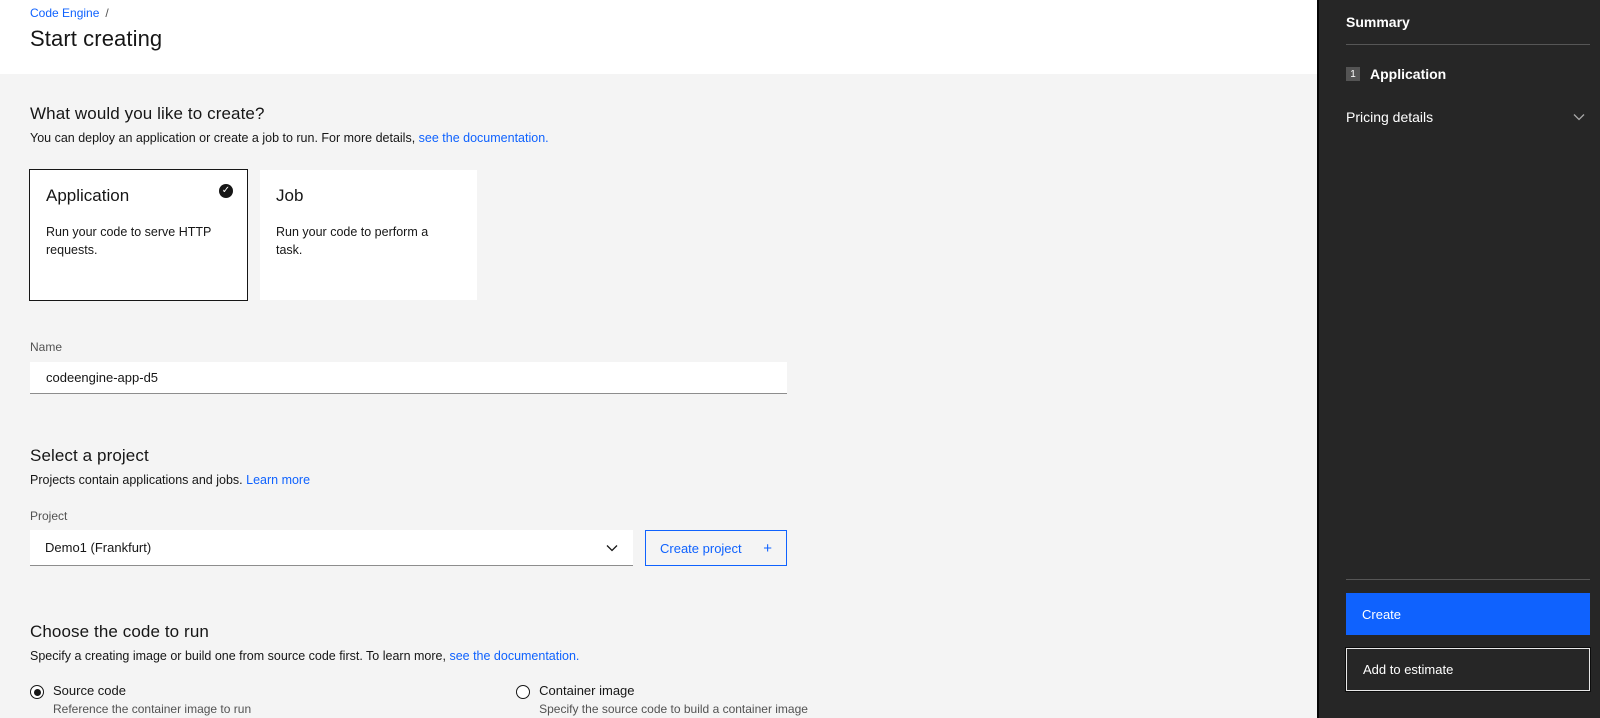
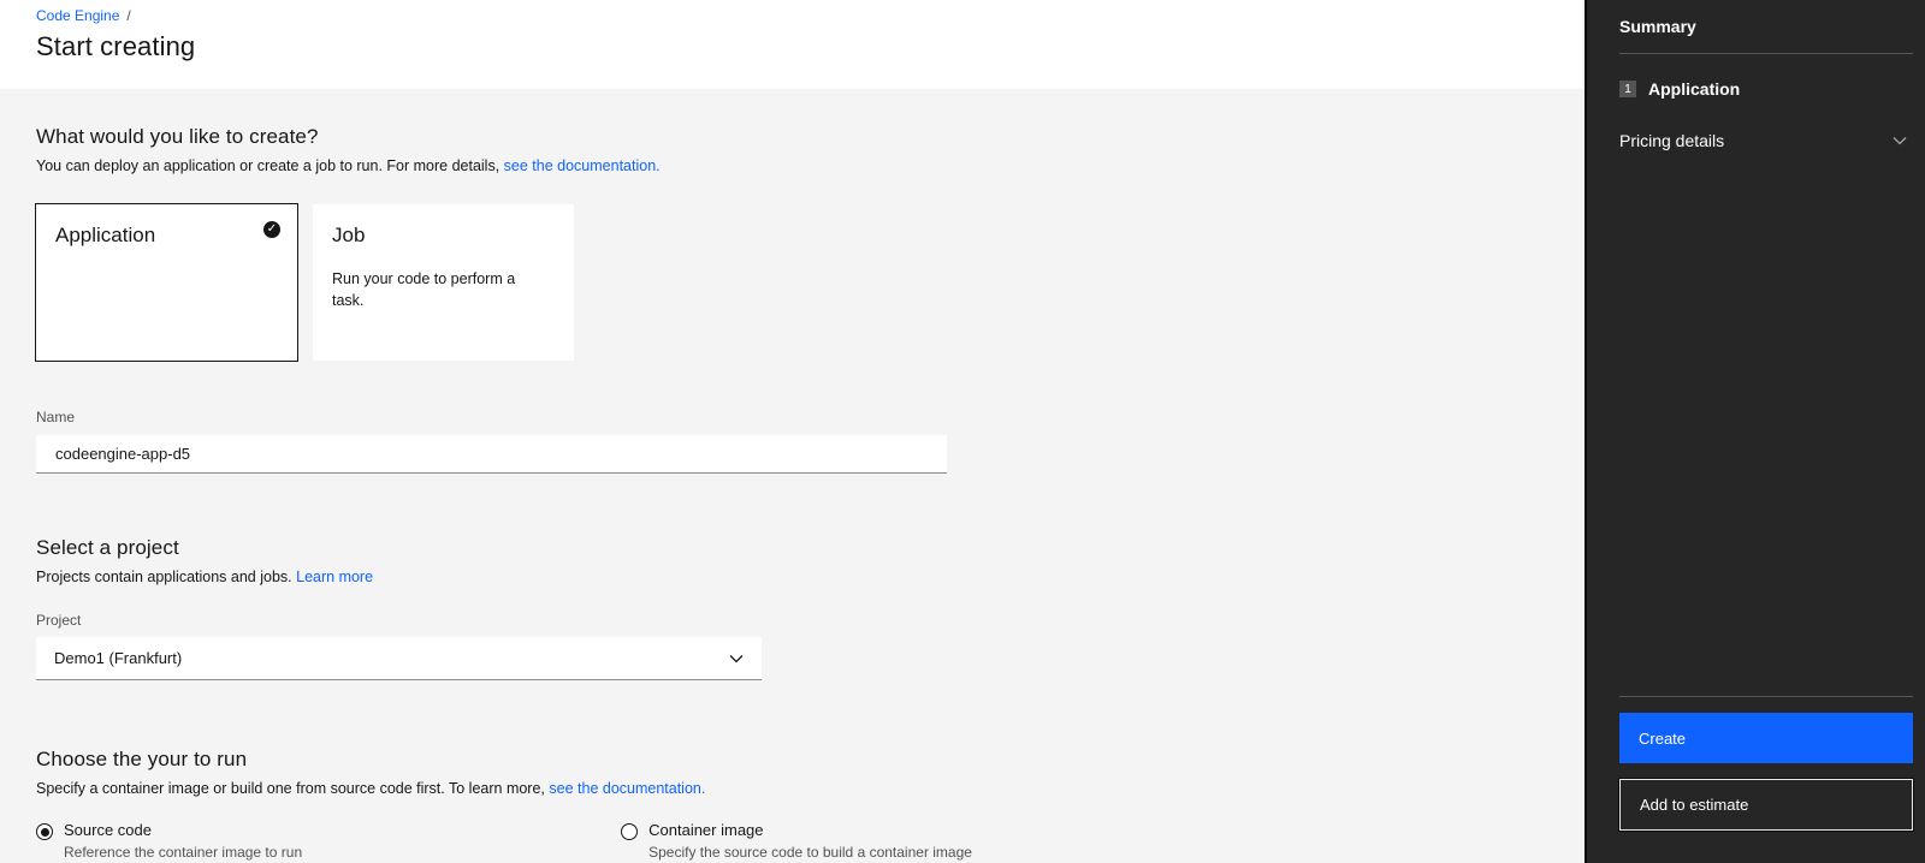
  Code Engine /
  Start creating
  What would you like to create?
  You can deploy an application or create a job to run. For more details, see the documentation.
  Application
  ✓
- Run your code to serve HTTP requests.
  Job
  Run your code to perform a task.
  Name
  codeengine-app-d5
  Select a project
  Projects contain applications and jobs. Learn more
  Project
  Demo1 (Frankfurt)
- Create project
- +
- Choose the code to run
+ Choose the your to run
- Specify a creating image or build one from source code first. To learn more, see the documentation.
+ Specify a container image or build one from source code first. To learn more, see the documentation.
  Source code
  Reference the container image to run
  Container image
  Specify the source code to build a container image
  Summary
  1
  Application
  Pricing details
  Create
  Add to estimate
